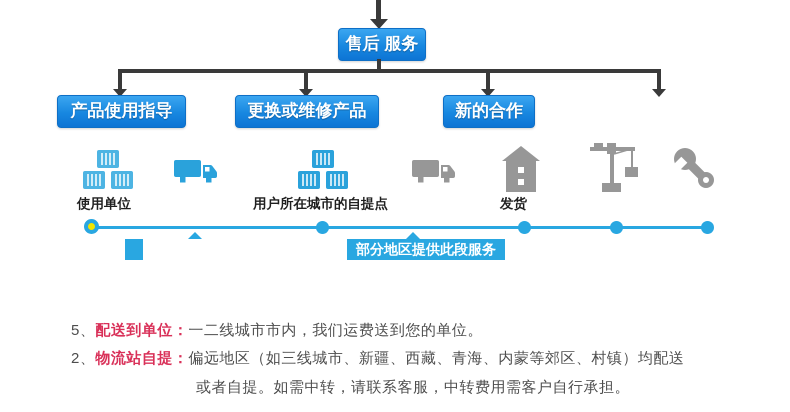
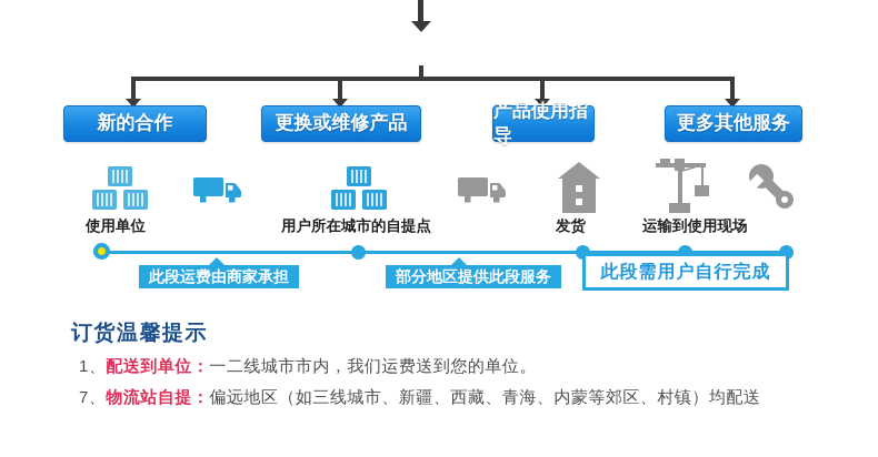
- 售后 服务
- 产品使用指导
+ 新的合作
  更换或维修产品
- 新的合作
+ 产品使用指导
+ 更多其他服务
  使用单位
  用户所在城市的自提点
  发货
+ 运输到使用现场
+ 此段运费由商家承担
  部分地区提供此段服务
+ 此段需用户自行完成
+ 订货温馨提示
- 5、配送到单位：一二线城市市内，我们运费送到您的单位。
+ 1、配送到单位：一二线城市市内，我们运费送到您的单位。
- 2、物流站自提：偏远地区（如三线城市、新疆、西藏、青海、内蒙等郊区、村镇）均配送
+ 7、物流站自提：偏远地区（如三线城市、新疆、西藏、青海、内蒙等郊区、村镇）均配送
- 或者自提。如需中转，请联系客服，中转费用需客户自行承担。
